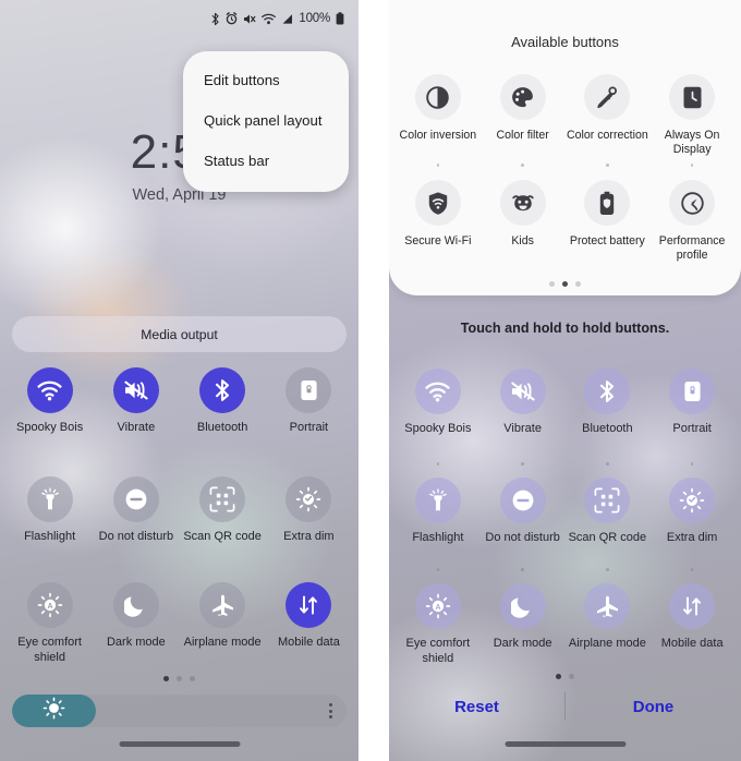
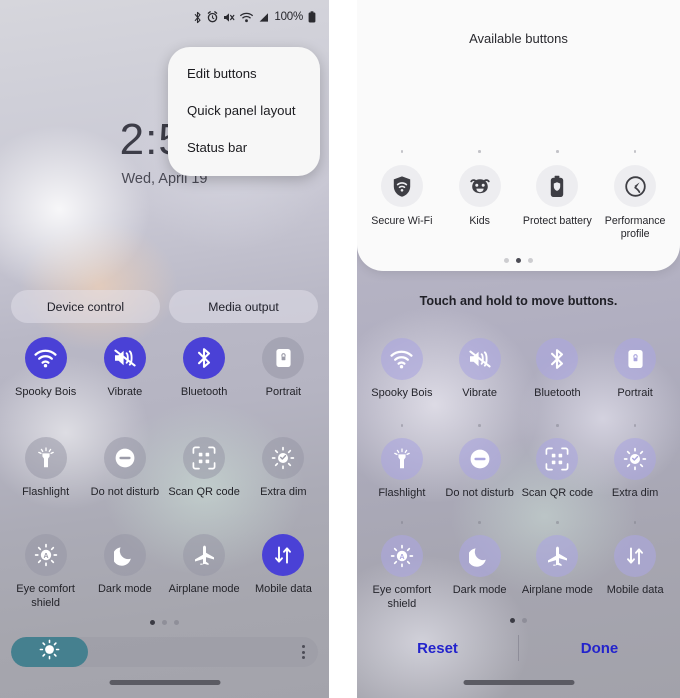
  100%
  Wed, April 19
  Edit buttons
  Quick panel layout
  Status bar
+ Device control
  Media output
  Spooky Bois
  Vibrate
  Bluetooth
  Portrait
  Flashlight
  Do not disturb
  Scan QR code
  Extra dim
  Eye comfort shield
  Dark mode
  Airplane mode
  Mobile data
  Available buttons
- Color inversion
- Color filter
- Color correction
- Always On Display
  Secure Wi-Fi
  Kids
  Protect battery
  Performance profile
- Touch and hold to hold buttons.
+ Touch and hold to move buttons.
  Spooky Bois
  Vibrate
  Bluetooth
  Portrait
  Flashlight
  Do not disturb
  Scan QR code
  Extra dim
  Eye comfort shield
  Dark mode
  Airplane mode
  Mobile data
  Reset
  Done
